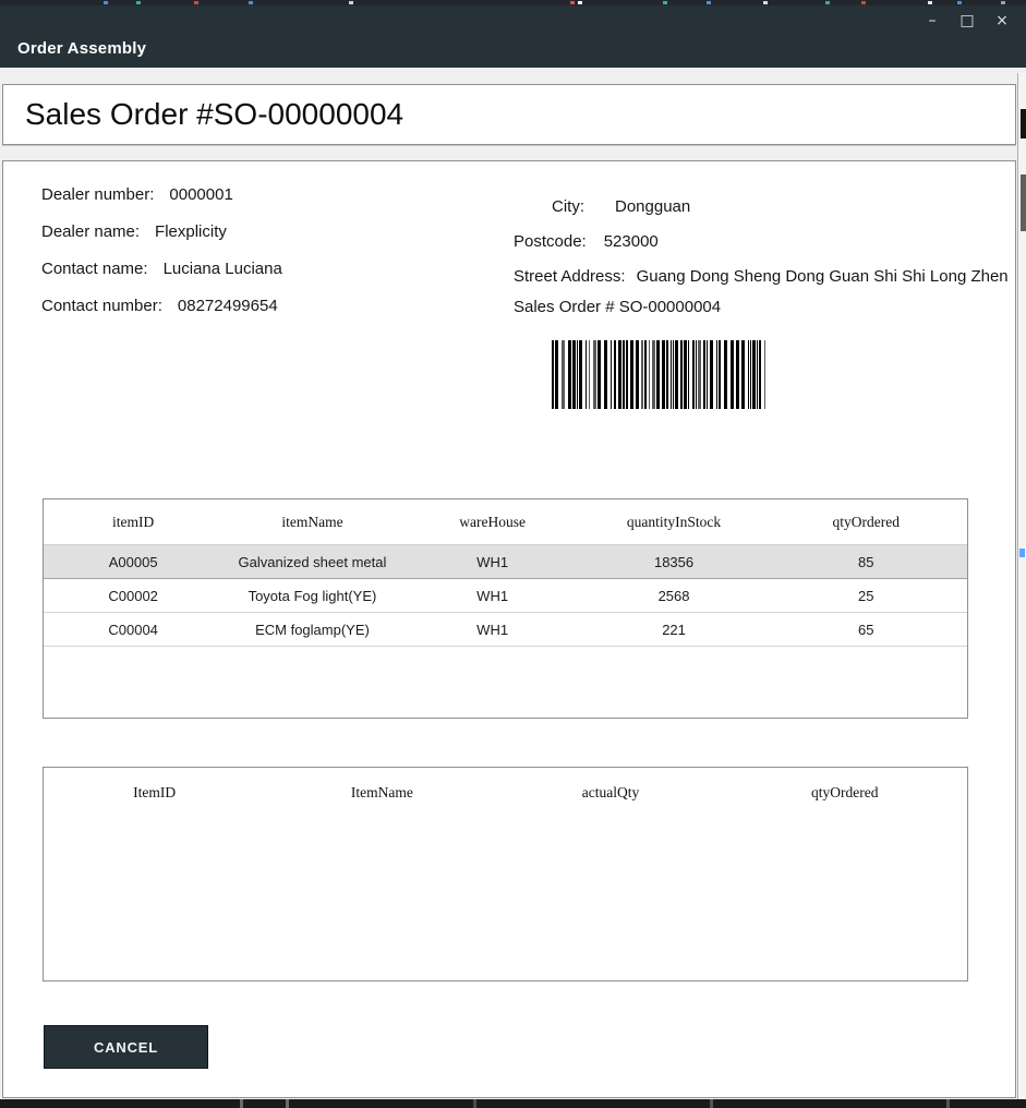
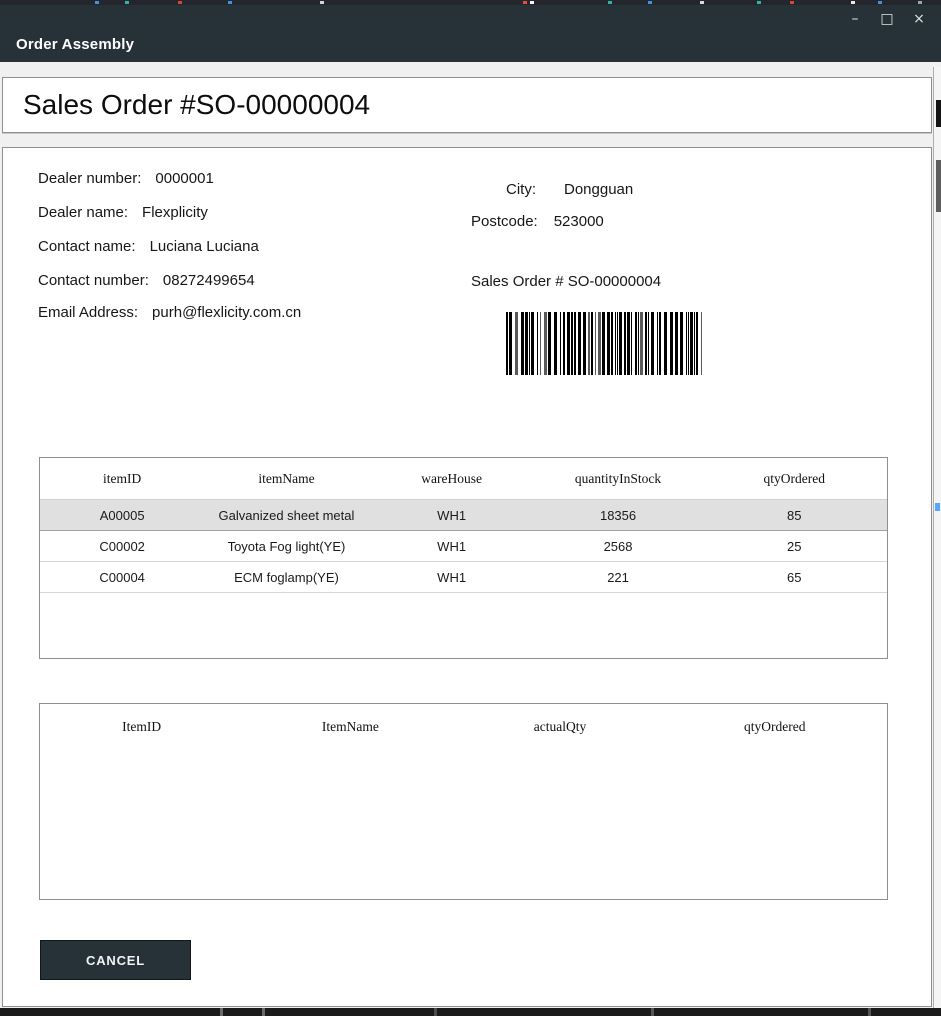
  Order Assembly
  –
  □
  ×
  Sales Order #SO-00000004
  Dealer number:
  0000001
  Dealer name:
  Flexplicity
  Contact name:
  Luciana Luciana
  Contact number:
  08272499654
+ Email Address:
+ purh@flexlicity.com.cn
  City:
  Dongguan
  Postcode:
  523000
- Street Address:
- Guang Dong Sheng Dong Guan Shi Shi Long Zhen
  Sales Order # SO-00000004
  itemID
  itemName
  wareHouse
  quantityInStock
  qtyOrdered
  A00005
  Galvanized sheet metal
  WH1
  18356
  85
  C00002
  Toyota Fog light(YE)
  WH1
  2568
  25
  C00004
  ECM foglamp(YE)
  WH1
  221
  65
  ItemID
  ItemName
  actualQty
  qtyOrdered
  CANCEL
